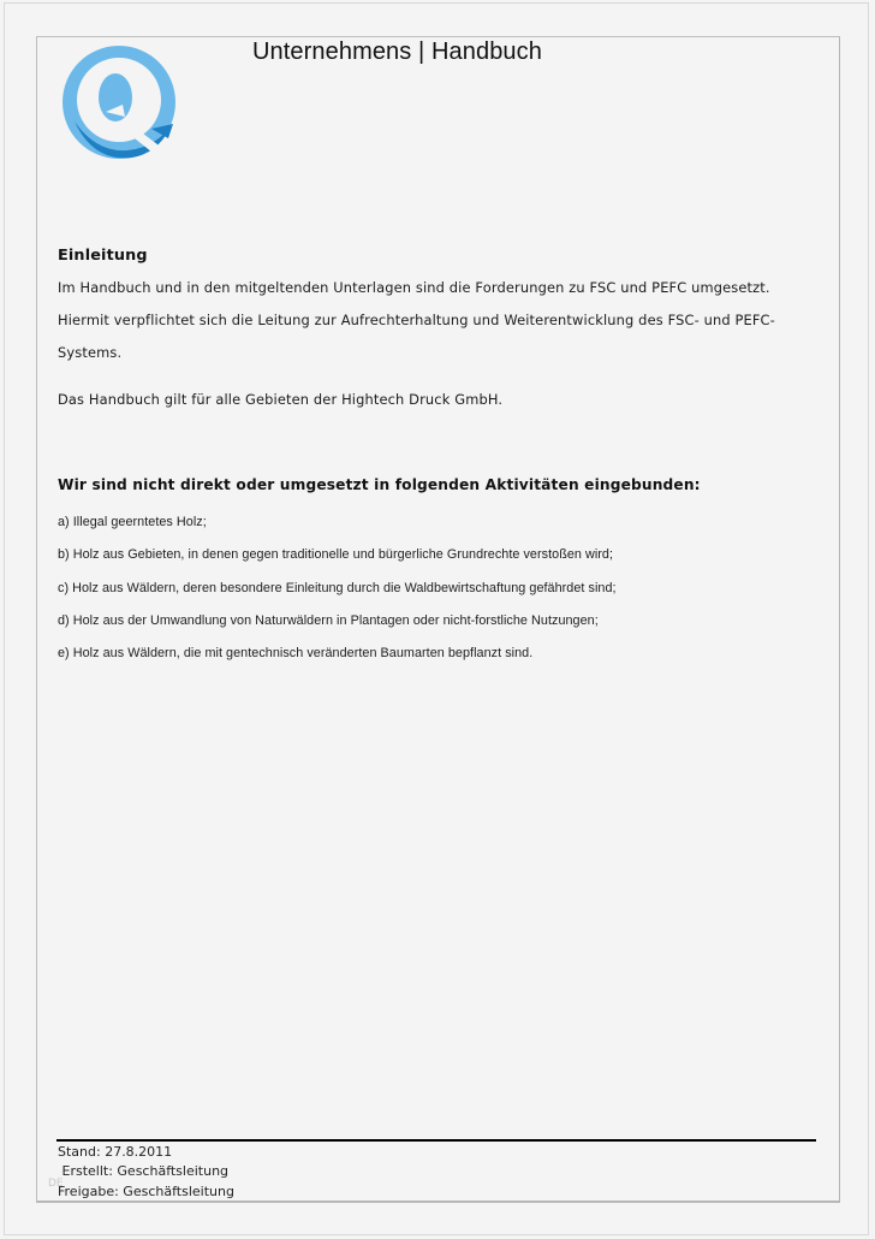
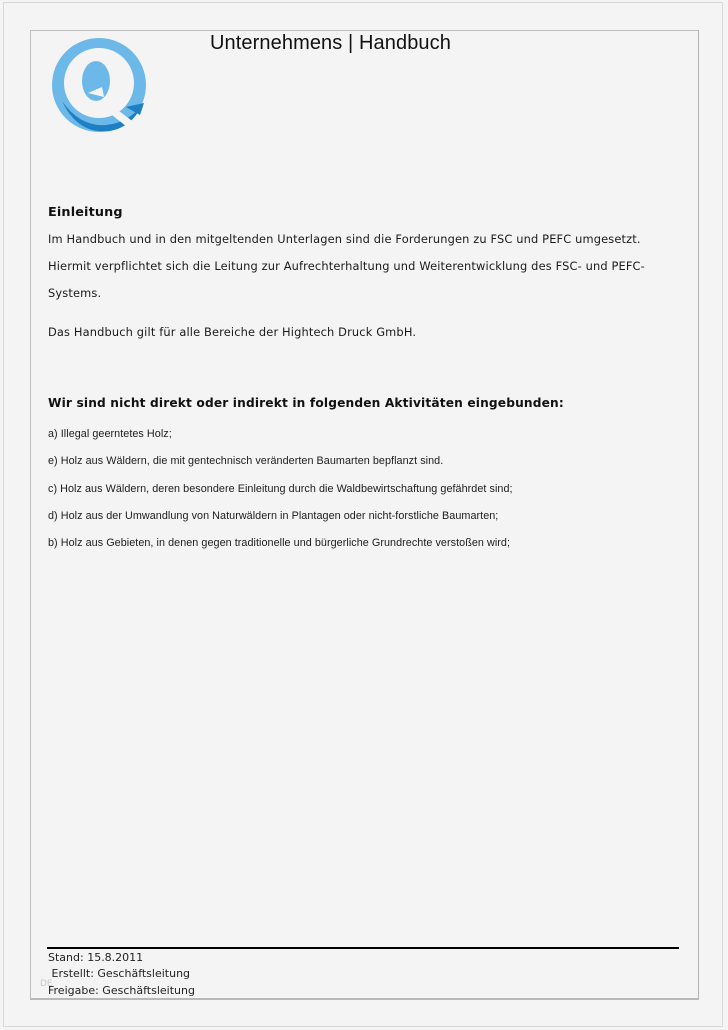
  Unternehmens | Handbuch
  Einleitung
  Im Handbuch und in den mitgeltenden Unterlagen sind die Forderungen zu FSC und PEFC umgesetzt.
  Hiermit verpflichtet sich die Leitung zur Aufrechterhaltung und Weiterentwicklung des FSC- und PEFC-
  Systems.
- Das Handbuch gilt für alle Gebieten der Hightech Druck GmbH.
+ Das Handbuch gilt für alle Bereiche der Hightech Druck GmbH.
- Wir sind nicht direkt oder umgesetzt in folgenden Aktivitäten eingebunden:
+ Wir sind nicht direkt oder indirekt in folgenden Aktivitäten eingebunden:
  a) Illegal geerntetes Holz;
- b) Holz aus Gebieten, in denen gegen traditionelle und bürgerliche Grundrechte verstoßen wird;
+ e) Holz aus Wäldern, die mit gentechnisch veränderten Baumarten bepflanzt sind.
  c) Holz aus Wäldern, deren besondere Einleitung durch die Waldbewirtschaftung gefährdet sind;
- d) Holz aus der Umwandlung von Naturwäldern in Plantagen oder nicht-forstliche Nutzungen;
+ d) Holz aus der Umwandlung von Naturwäldern in Plantagen oder nicht-forstliche Baumarten;
- e) Holz aus Wäldern, die mit gentechnisch veränderten Baumarten bepflanzt sind.
+ b) Holz aus Gebieten, in denen gegen traditionelle und bürgerliche Grundrechte verstoßen wird;
- Stand: 27.8.2011
+ Stand: 15.8.2011
  Erstellt: Geschäftsleitung
  Freigabe: Geschäftsleitung
  DE
